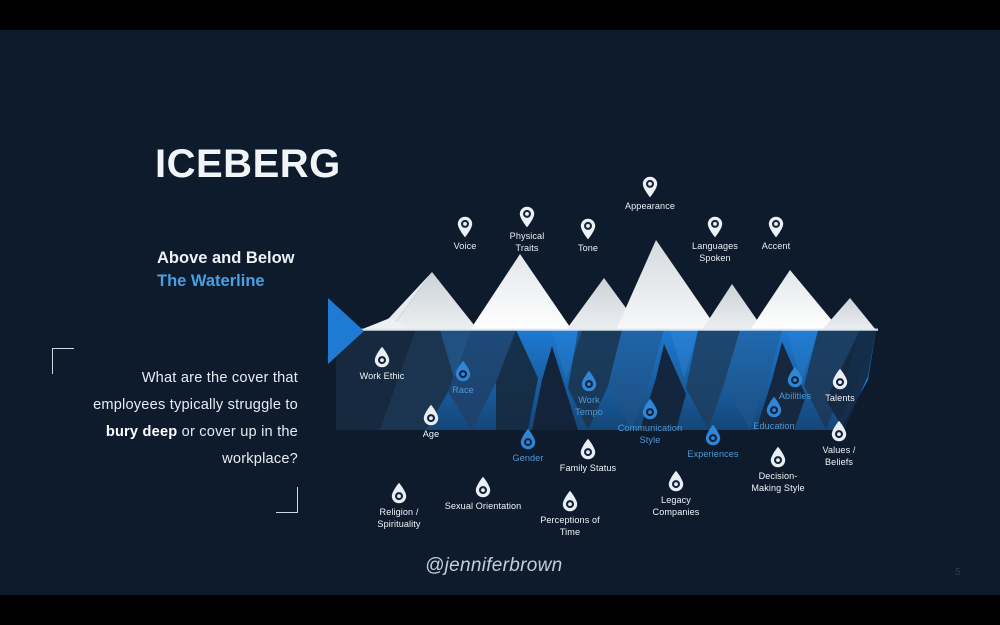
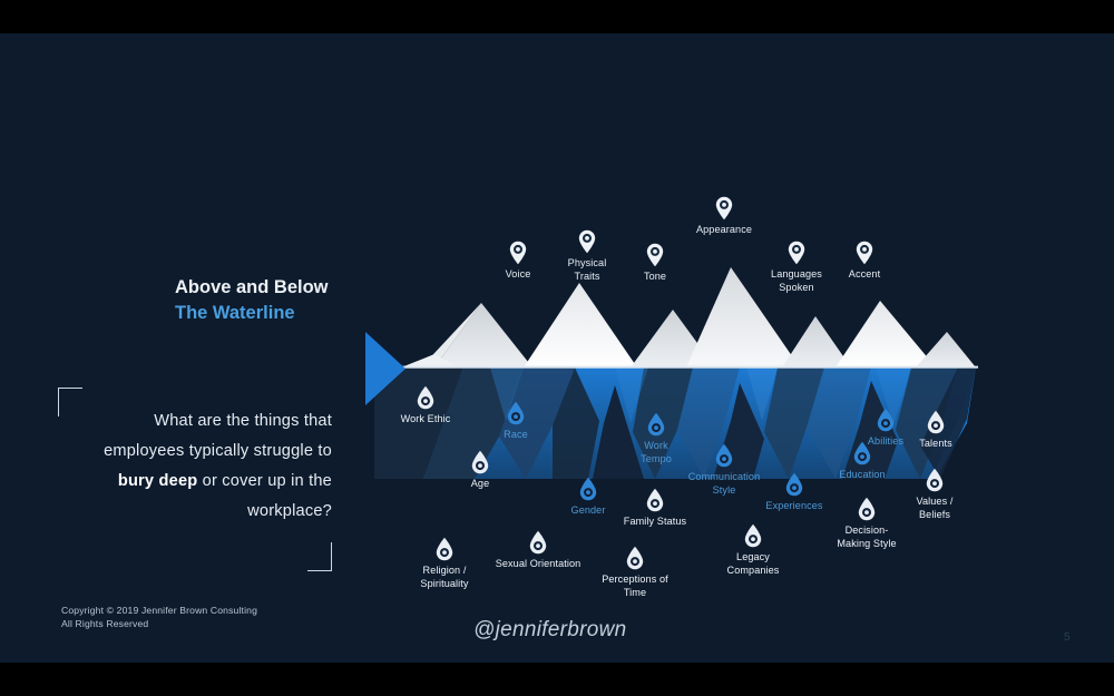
  Voice
  Physical
  Traits
  Tone
  Appearance
  Languages
  Spoken
  Accent
  Work Ethic
  Race
  Age
  Gender
  Religion /
  Spirituality
  Sexual Orientation
  Work
  Tempo
  Family Status
  Perceptions of
  Time
  Communication
  Style
  Experiences
  Legacy
  Companies
  Education
  Abilities
  Talents
  Decision-
  Making Style
  Values /
  Beliefs
- ICEBERG
  Above and Below
  The Waterline
- What are the cover that employees typically struggle to bury deep or cover up in the workplace?
+ What are the things that employees typically struggle to bury deep or cover up in the workplace?
+ Copyright © 2019 Jennifer Brown Consulting
+ All Rights Reserved
  @jenniferbrown
  5
